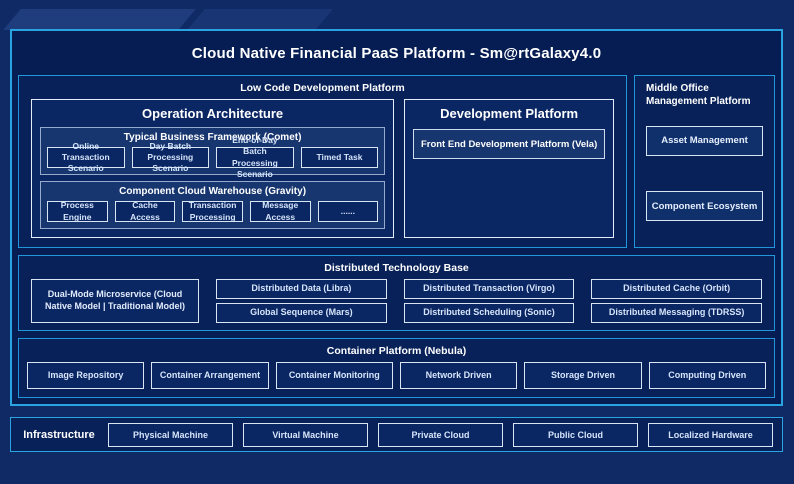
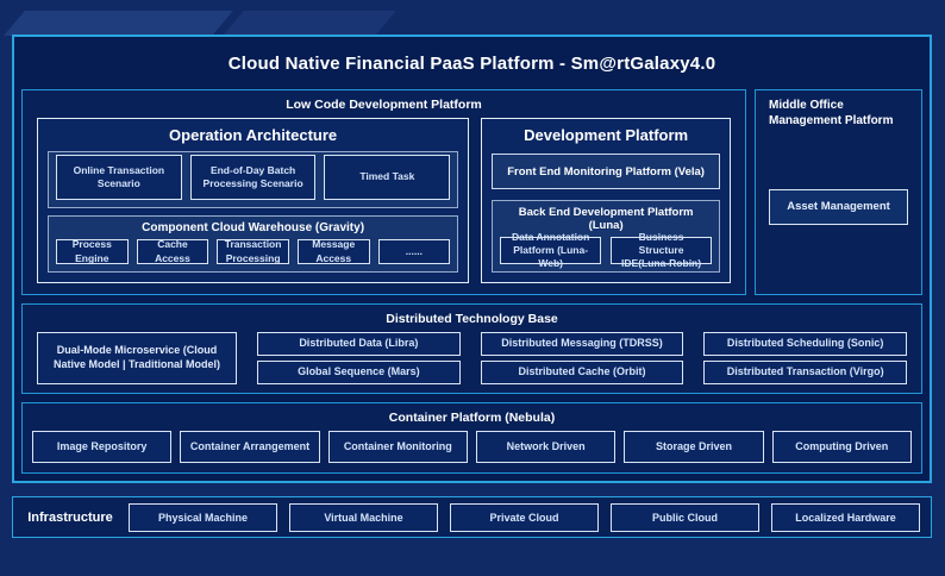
  Cloud Native Financial PaaS Platform - Sm@rtGalaxy4.0
  Low Code Development Platform
  Operation Architecture
- Typical Business Framework (Comet)
  Online Transaction Scenario
- Day Batch Processing Scenario
  End-of-Day Batch Processing Scenario
  Timed Task
  Component Cloud Warehouse (Gravity)
  Process Engine
  Cache Access
  Transaction Processing
  Message Access
  ......
  Development Platform
- Front End Development Platform (Vela)
+ Front End Monitoring Platform (Vela)
+ Back End Development Platform (Luna)
+ Data Annotation Platform (Luna-Web)
+ Business Structure IDE(Luna-Robin)
  Middle Office Management Platform
  Asset Management
- Component Ecosystem
  Distributed Technology Base
  Dual-Mode Microservice (Cloud Native Model | Traditional Model)
  Distributed Data (Libra)
- Distributed Transaction (Virgo)
+ Distributed Messaging (TDRSS)
- Distributed Cache (Orbit)
+ Distributed Scheduling (Sonic)
  Global Sequence (Mars)
- Distributed Scheduling (Sonic)
+ Distributed Cache (Orbit)
- Distributed Messaging (TDRSS)
+ Distributed Transaction (Virgo)
  Container Platform (Nebula)
  Image Repository
  Container Arrangement
  Container Monitoring
  Network Driven
  Storage Driven
  Computing Driven
  Infrastructure
  Physical Machine
  Virtual Machine
  Private Cloud
  Public Cloud
  Localized Hardware
